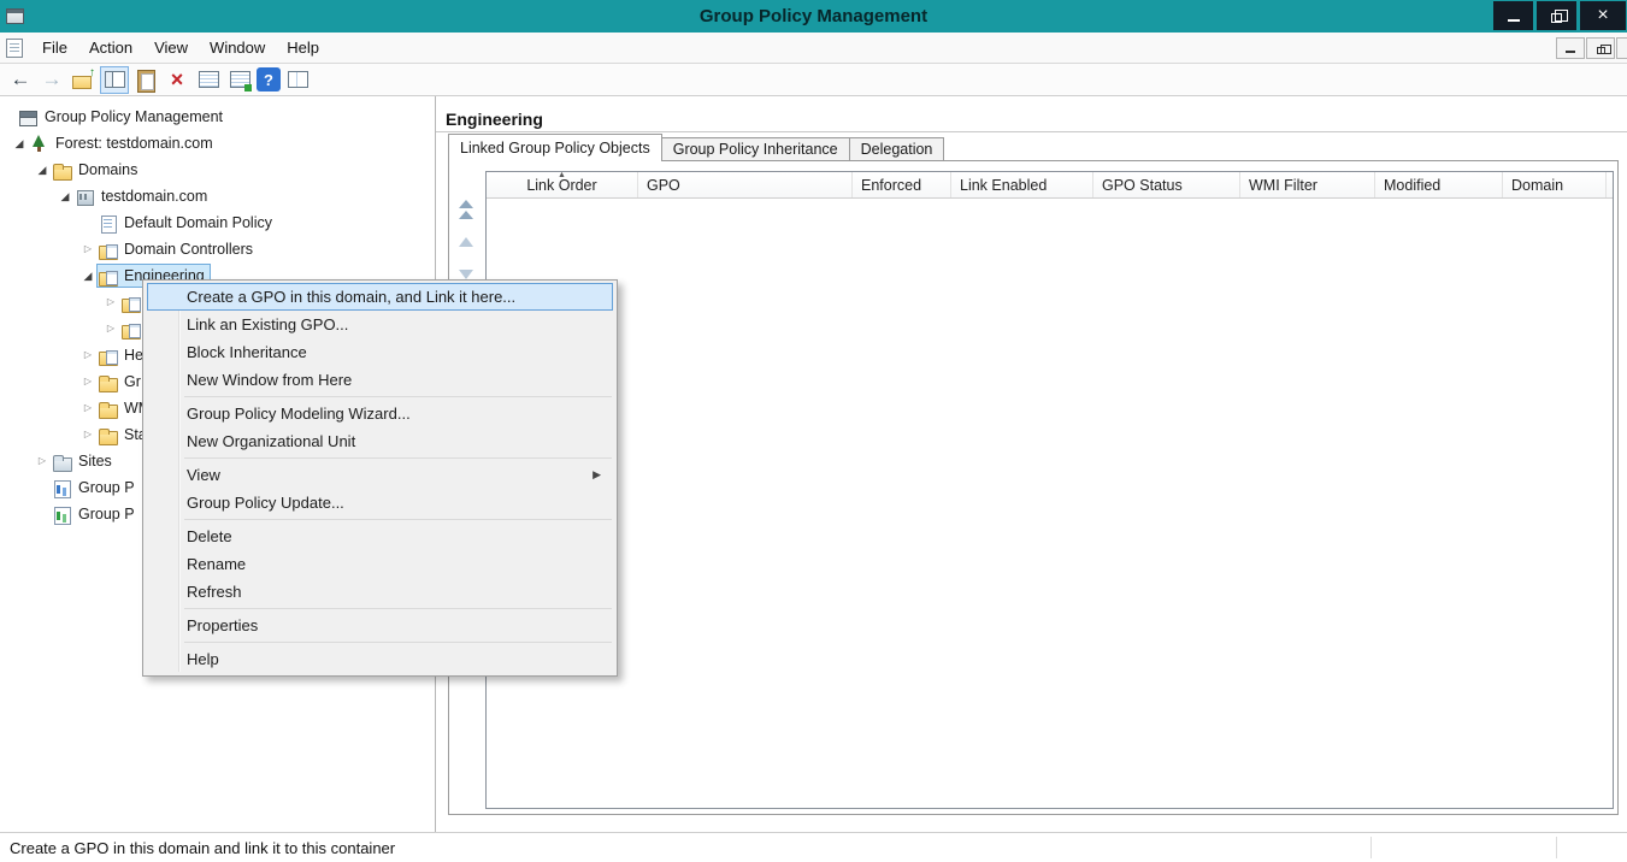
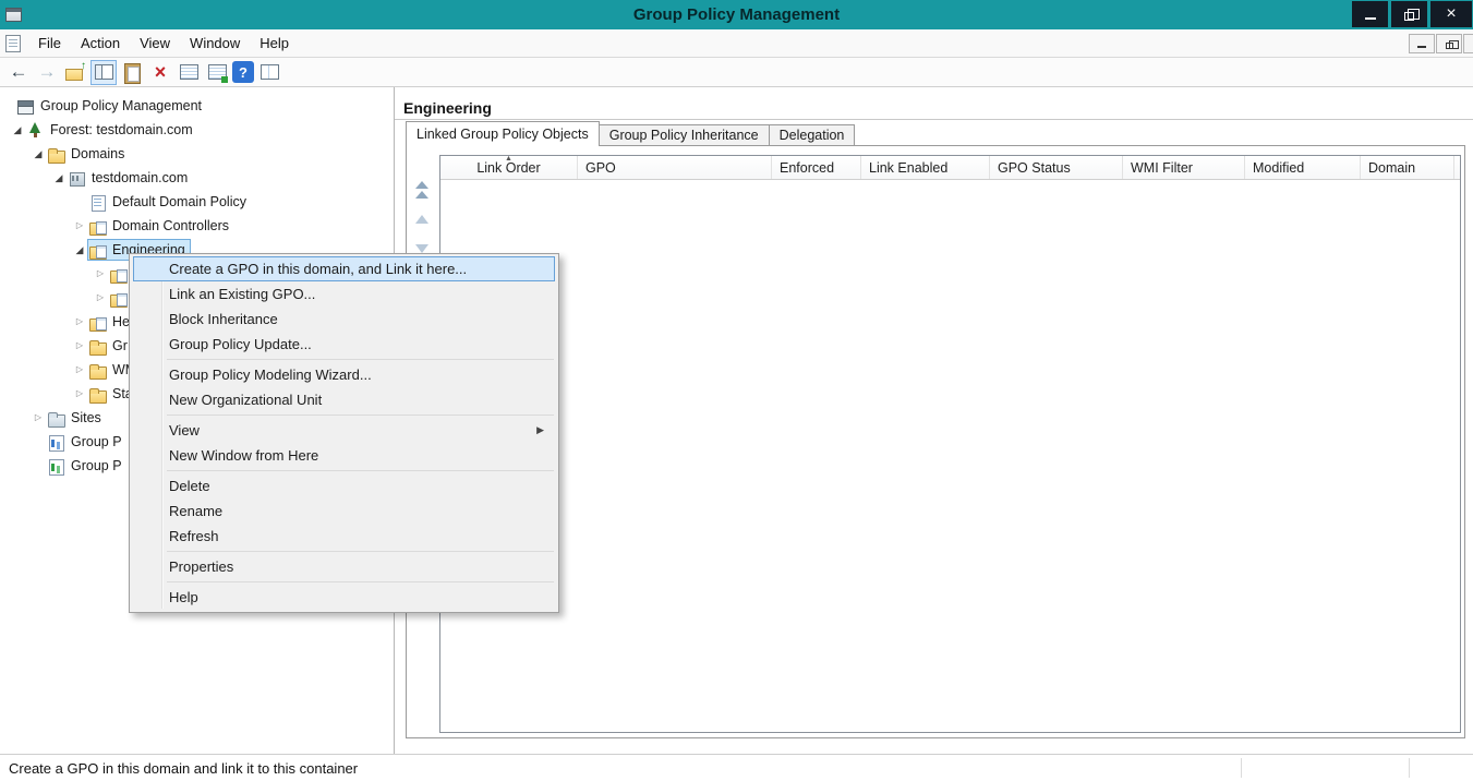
  Group Policy Management
  ×
  File
  Action
  View
  Window
  Help
  ←
  →
  ×
  ?
  Group Policy Management
  ◢
  Forest: testdomain.com
  ◢
  Domains
  ◢
  testdomain.com
  Default Domain Policy
  ▷
  Domain Controllers
  ◢
  Engineering
  ▷
  ▷
  ▷
  He
  ▷
  Gr
  ▷
  ▷
  ▷
  Sites
  Group P
  Group P
  Engineering
  Linked Group Policy Objects
  Group Policy Inheritance
  Delegation
  Link Order
  GPO
  Enforced
  Link Enabled
  GPO Status
  WMI Filter
  Modified
  Domain
  Create a GPO in this domain and link it to this container
  Create a GPO in this domain, and Link it here...
  Link an Existing GPO...
  Block Inheritance
- New Window from Here
+ Group Policy Update...
  Group Policy Modeling Wizard...
  New Organizational Unit
  View
  ▶
- Group Policy Update...
+ New Window from Here
  Delete
  Rename
  Refresh
  Properties
  Help
